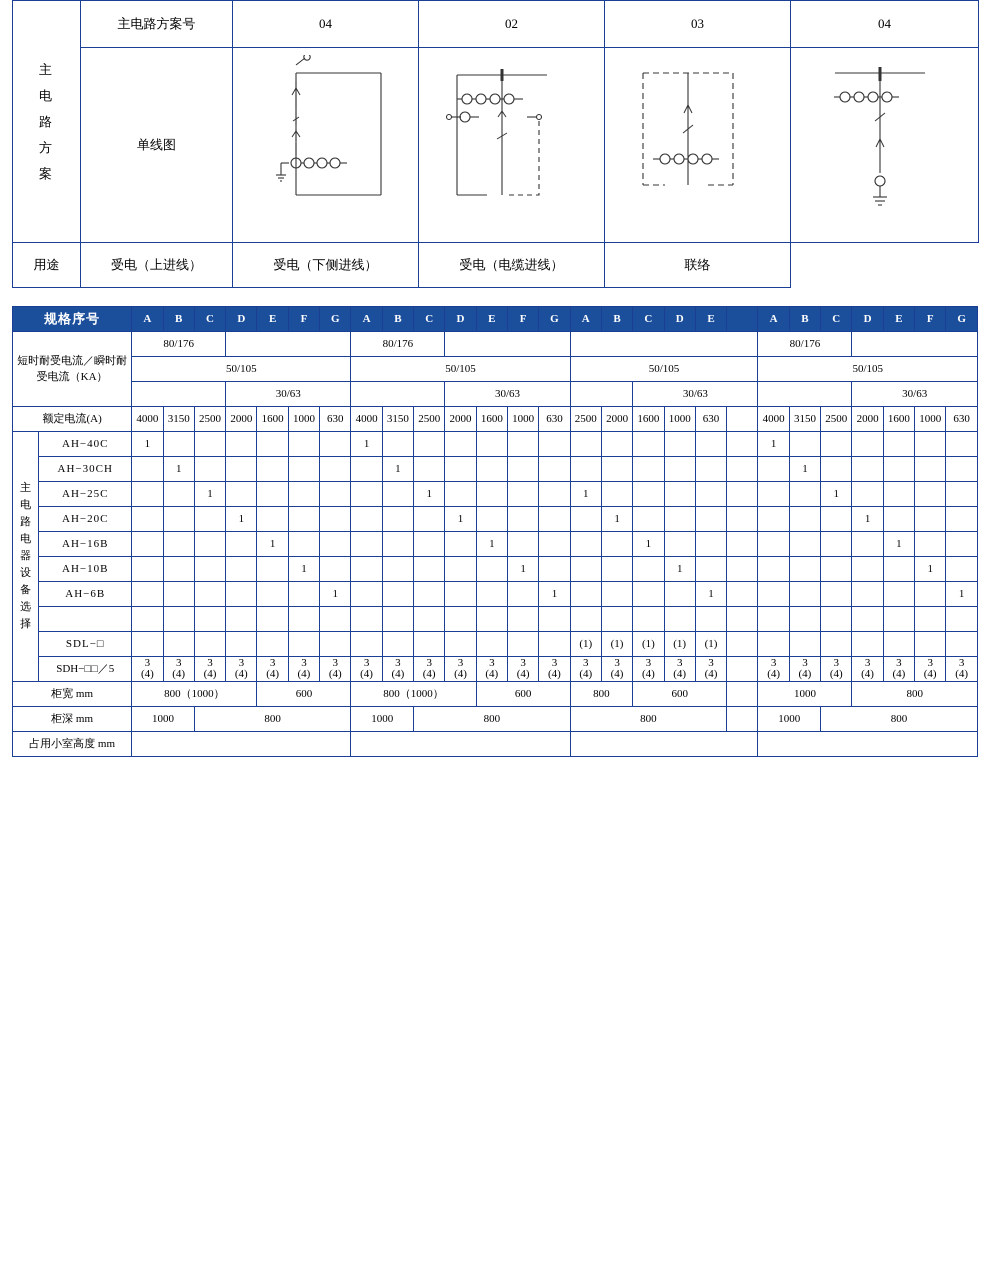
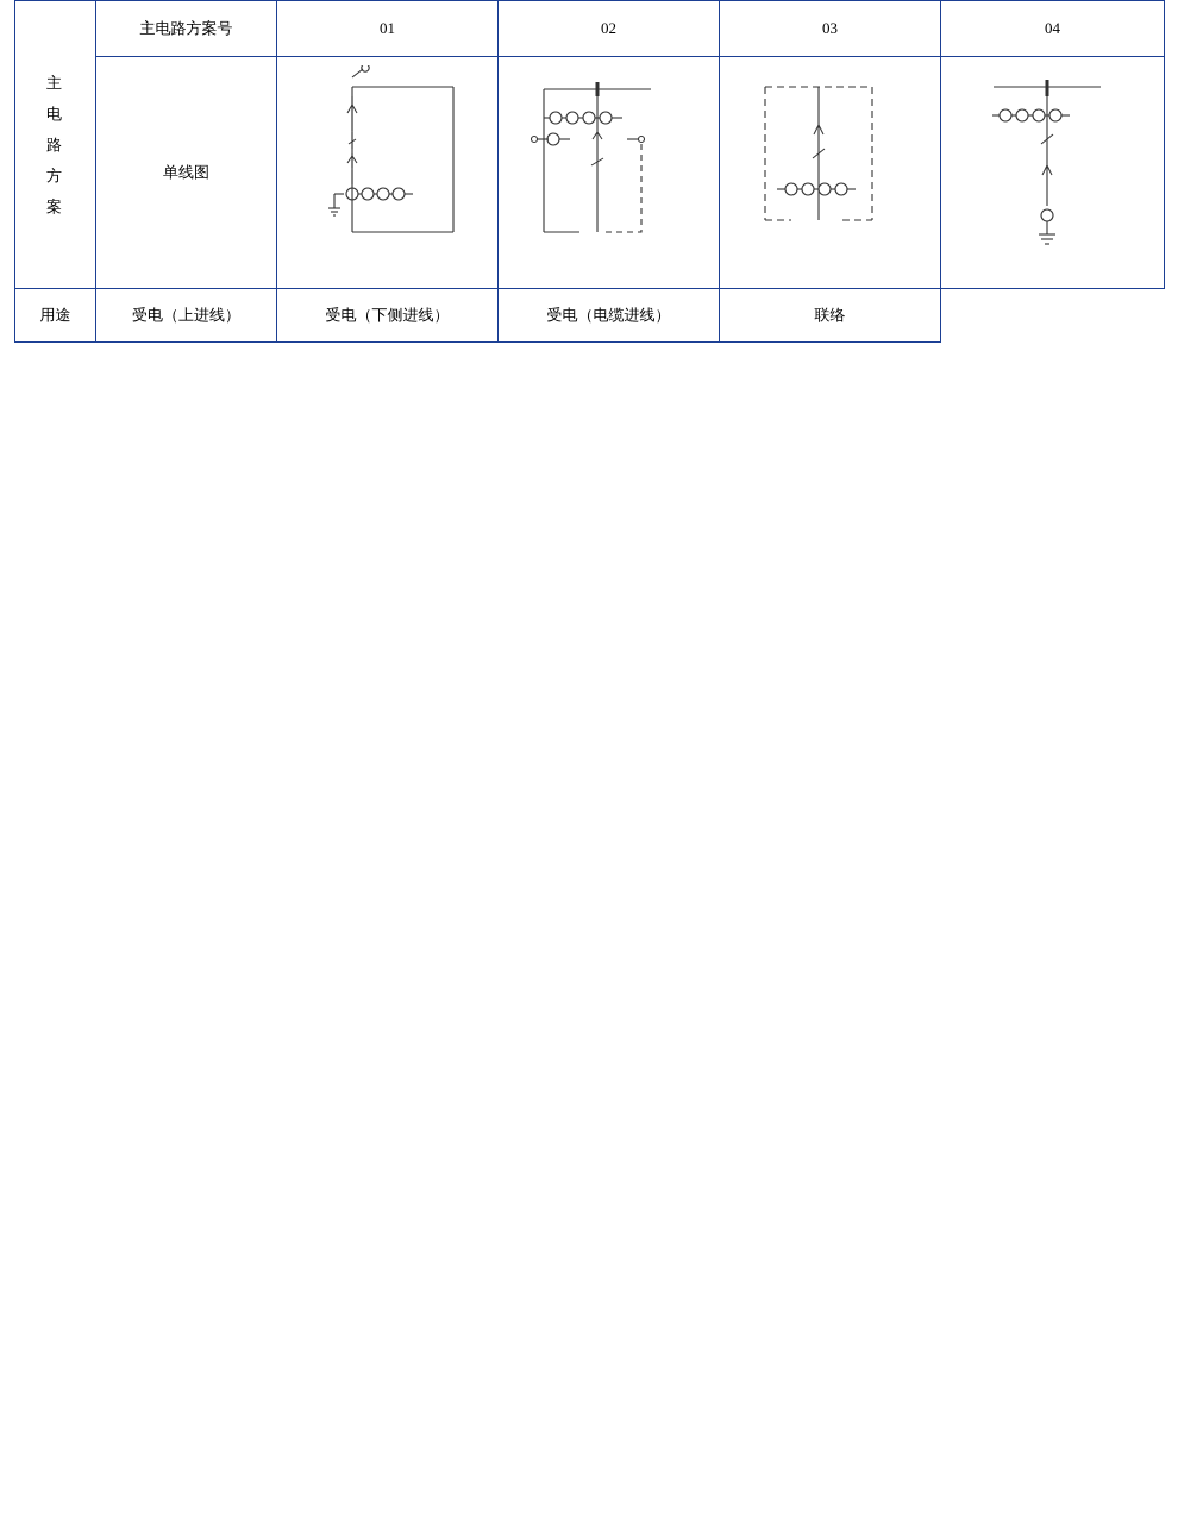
- 主电路方案	主电路方案号	04	02	03	04
+ 主电路方案	主电路方案号	01	02	03	04
  单线图
  用途	受电（上进线）	受电（下侧进线）	受电（电缆进线）	联络
- 规格序号	A	B	C	D	E	F	G	A	B	C	D	E	F	G	A	B	C	D	E		A	B	C	D	E	F	G
- 短时耐受电流／瞬时耐受电流（KA）	80/176		80/176			80/176
- 50/105	50/105	50/105	50/105
- 	30/63		30/63		30/63		30/63
- 额定电流(A)	4000	3150	2500	2000	1600	1000	630	4000	3150	2500	2000	1600	1000	630	2500	2000	1600	1000	630		4000	3150	2500	2000	1600	1000	630
- 主电路电器设备选择	AH−40C	1							1													1
- AH−30CH		1							1													1
- AH−25C			1							1					1								1
- AH−20C				1							1					1								1
- AH−16B					1							1					1								1
- AH−10B						1							1					1								1
- AH−6B							1							1					1								1
- SDL−□															(1)	(1)	(1)	(1)	(1)
- SDH−□□／5	3(4)	3(4)	3(4)	3(4)	3(4)	3(4)	3(4)	3(4)	3(4)	3(4)	3(4)	3(4)	3(4)	3(4)	3(4)	3(4)	3(4)	3(4)	3(4)		3(4)	3(4)	3(4)	3(4)	3(4)	3(4)	3(4)
- 柜宽 mm	800（1000）	600	800（1000）	600	800	600		1000	800
- 柜深 mm	1000	800	1000	800	800		1000	800
- 占用小室高度 mm
